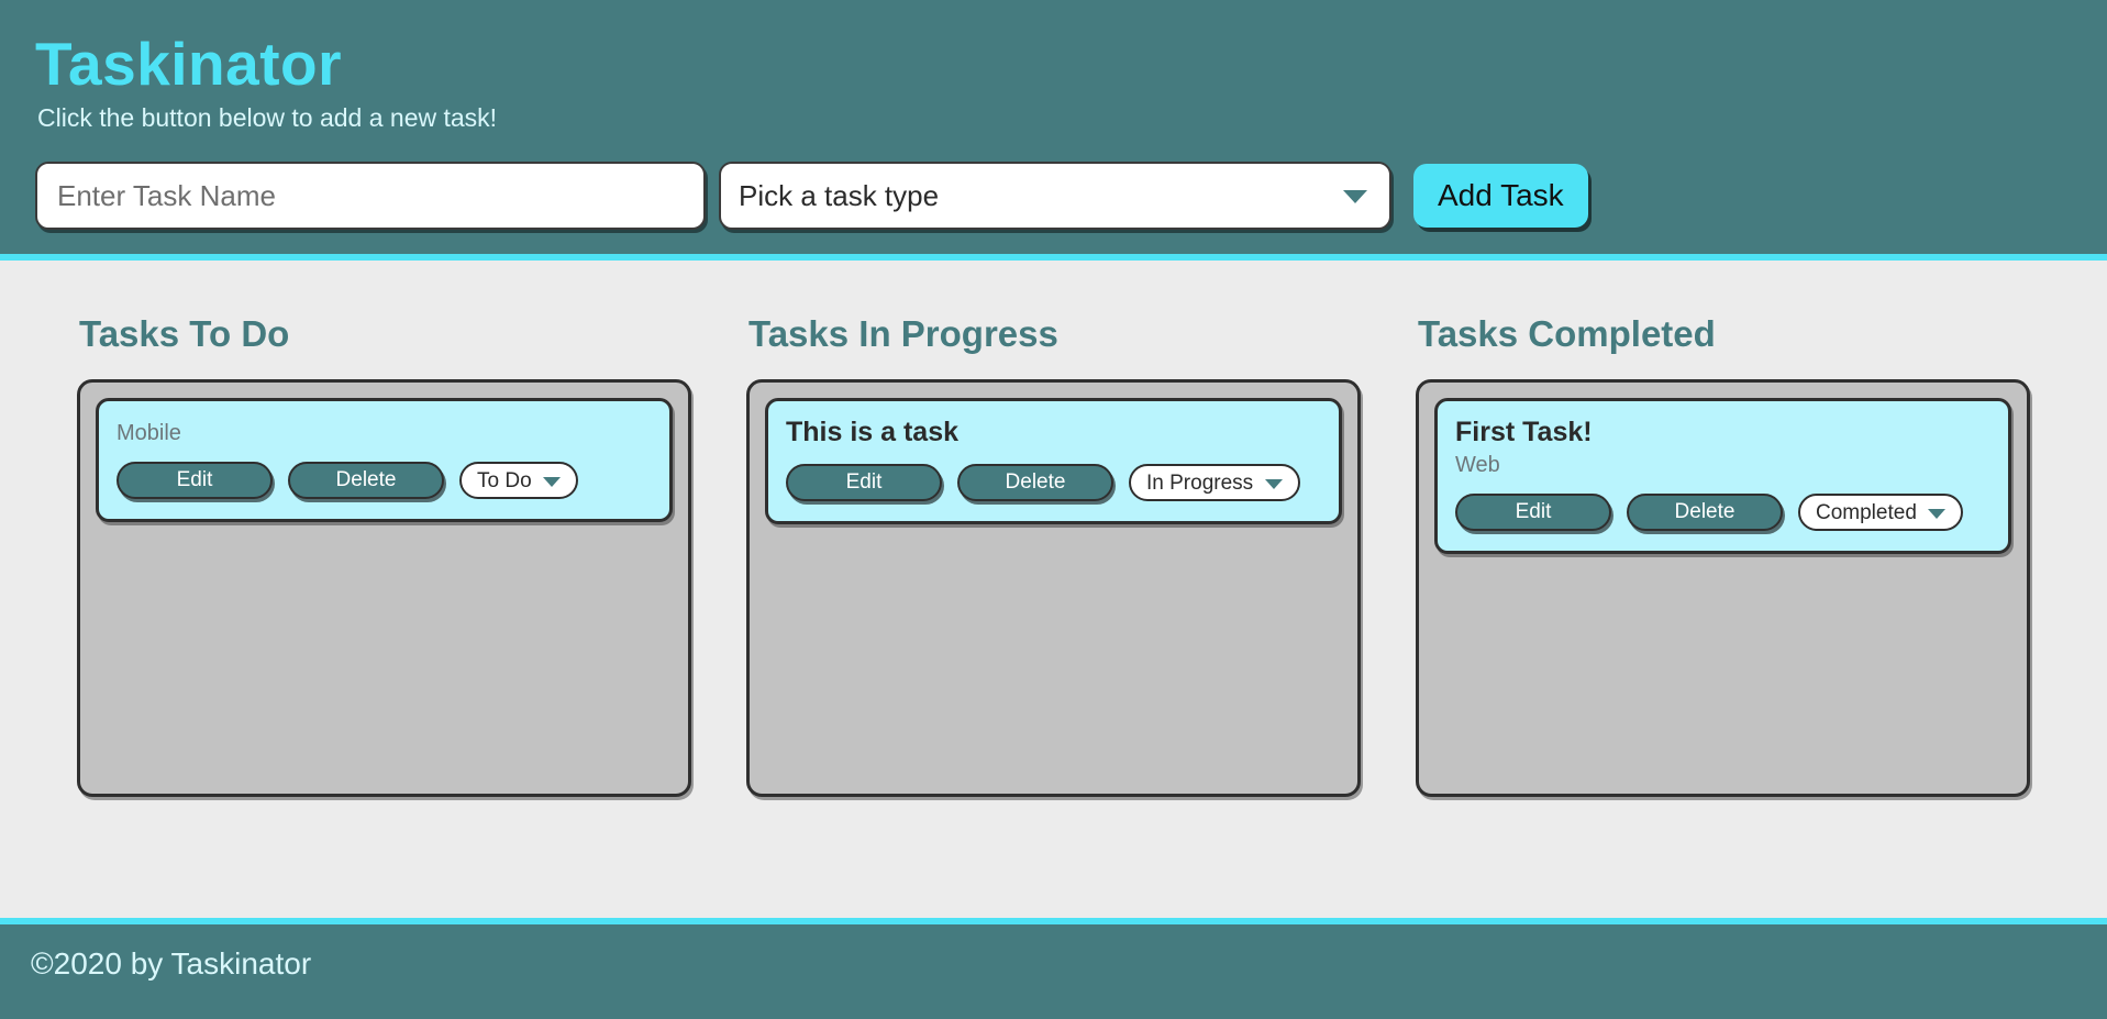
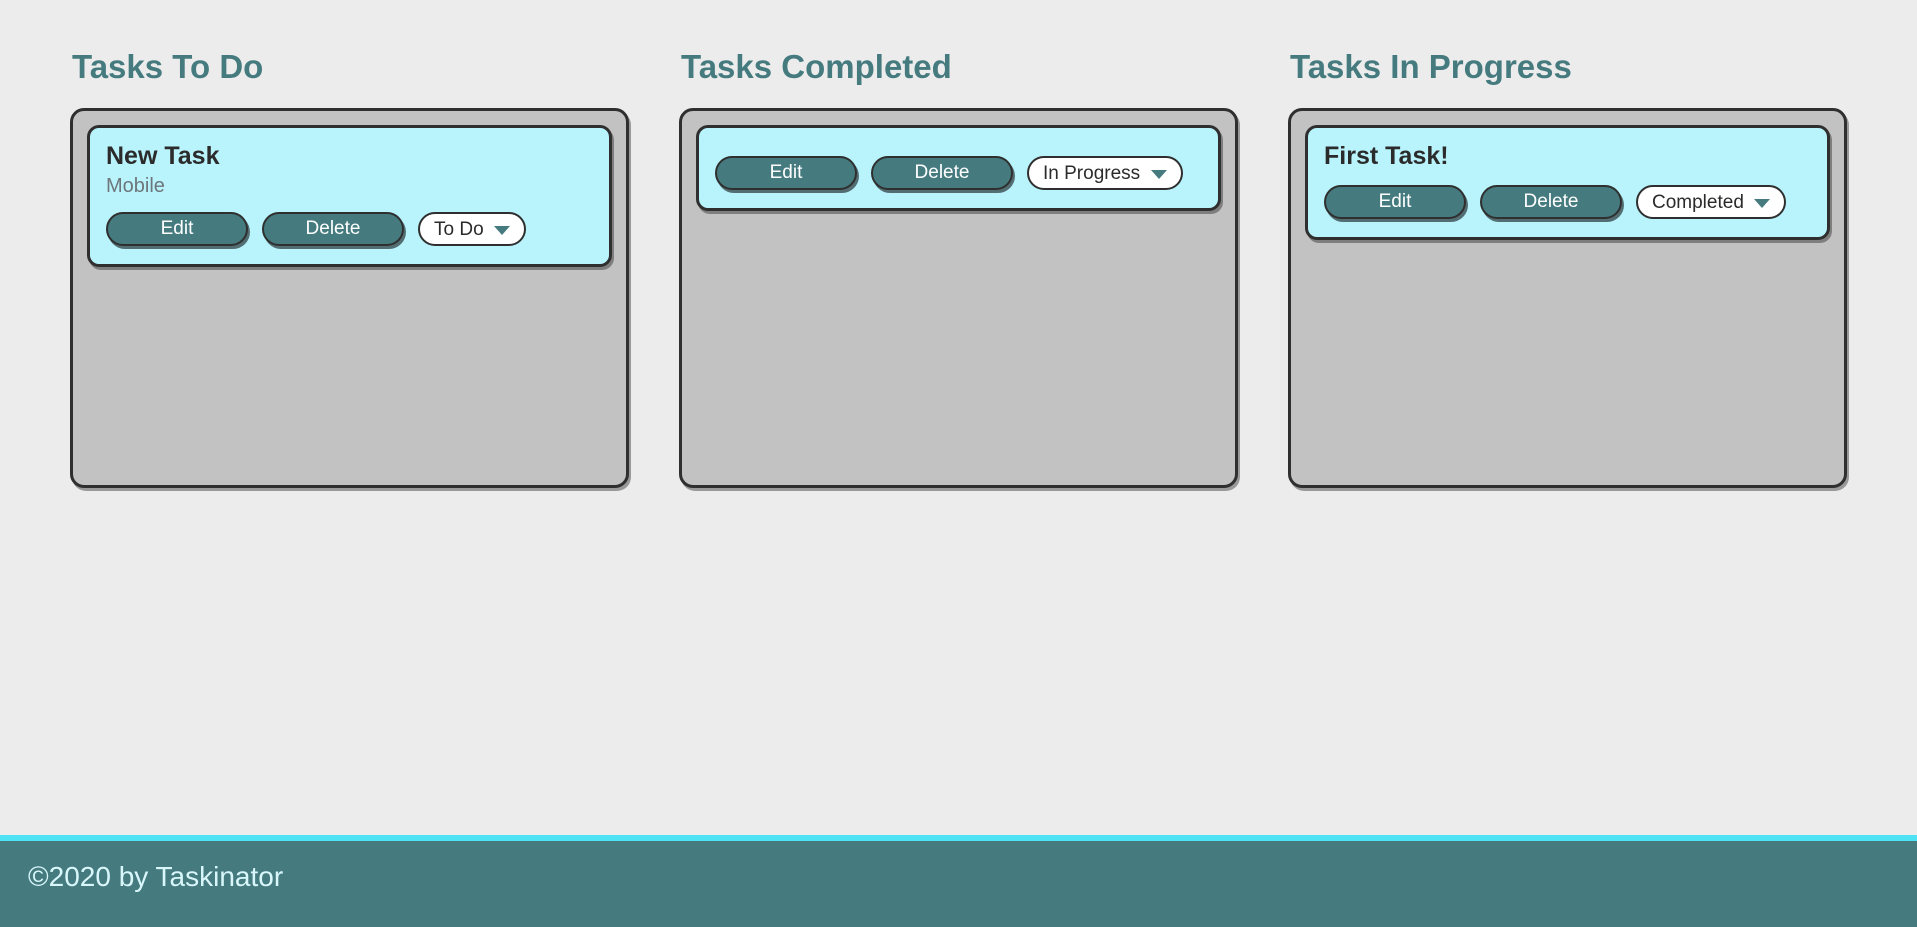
- Taskinator
- Click the button below to add a new task!
- Enter Task Name
- Pick a task type
- Add Task
  Tasks To Do
+ New Task
  Mobile
  Edit
  Delete
  To Do
- Tasks In Progress
+ Tasks Completed
- This is a task
  Edit
  Delete
  In Progress
- Tasks Completed
+ Tasks In Progress
  First Task!
- Web
  Edit
  Delete
  Completed
  ©2020 by Taskinator
